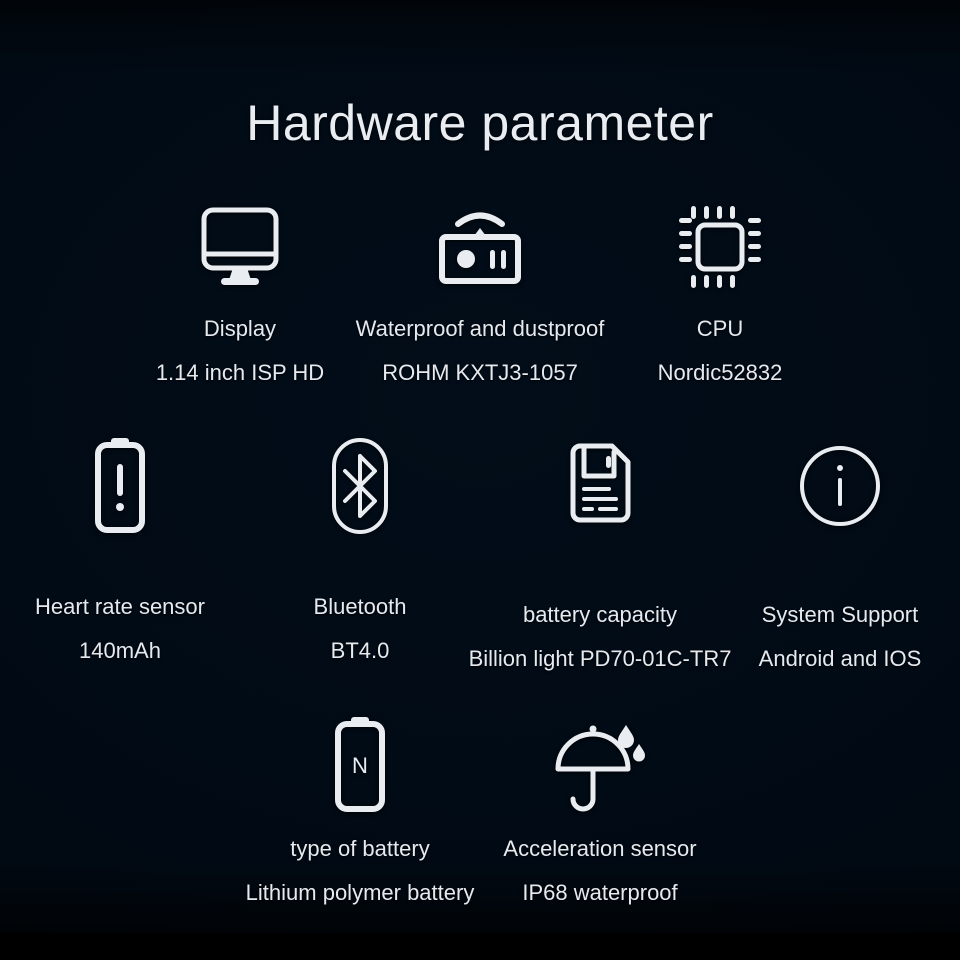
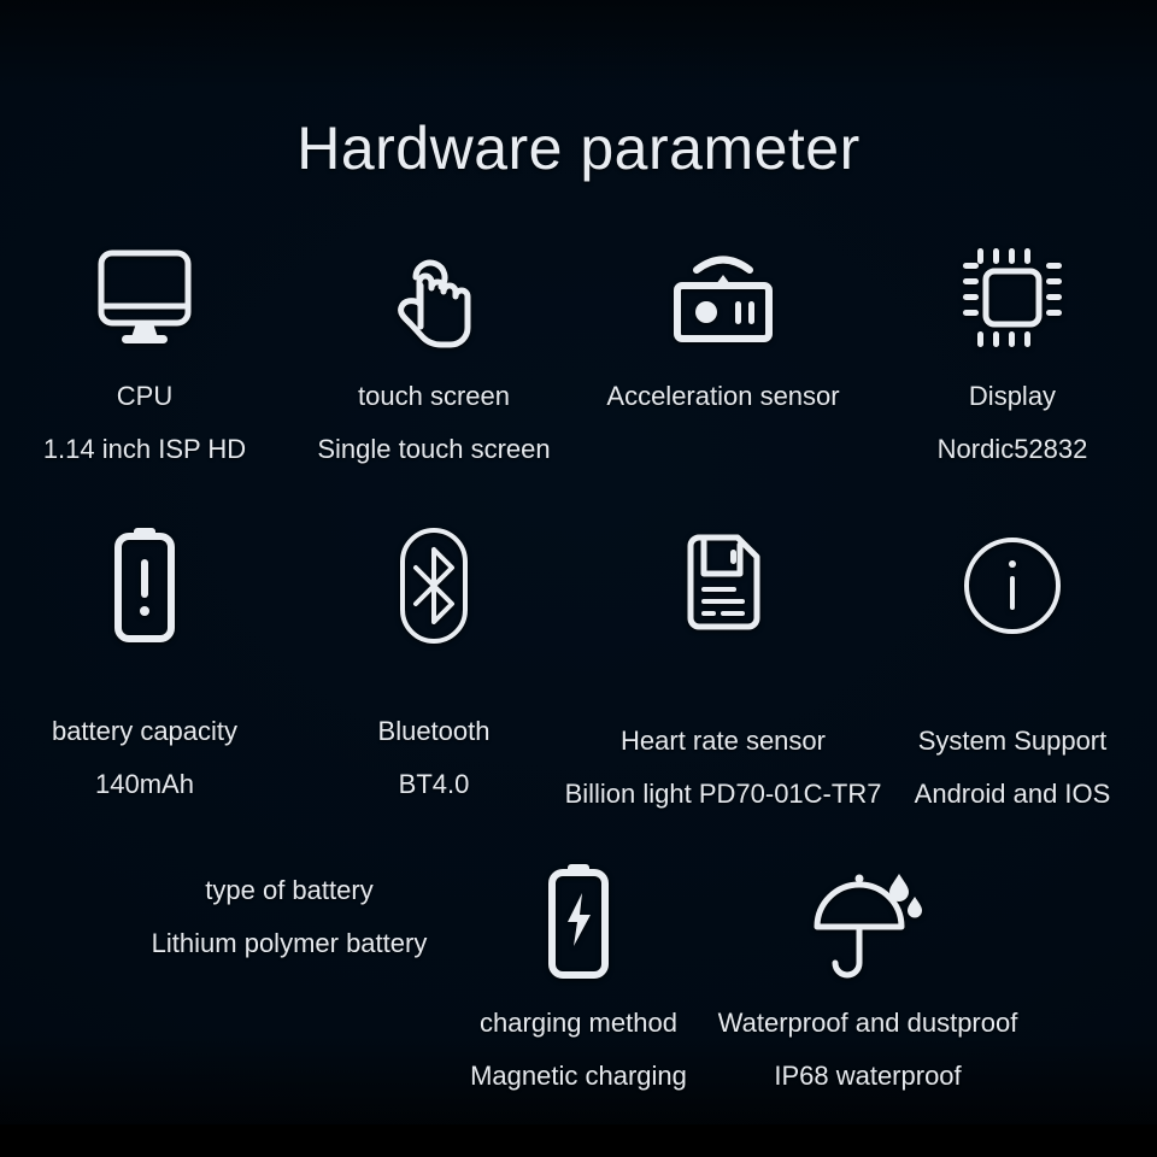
  Hardware parameter
- Display
+ CPU
  1.14 inch ISP HD
+ touch screen
+ Single touch screen
- Waterproof and dustproof
+ Acceleration sensor
- ROHM KXTJ3-1057
- CPU
+ Display
  Nordic52832
- Heart rate sensor
+ battery capacity
  140mAh
  Bluetooth
  BT4.0
- battery capacity
+ Heart rate sensor
  Billion light PD70-01C-TR7
  System Support
  Android and IOS
- N
  type of battery
  Lithium polymer battery
+ charging method
+ Magnetic charging
- Acceleration sensor
+ Waterproof and dustproof
  IP68 waterproof
